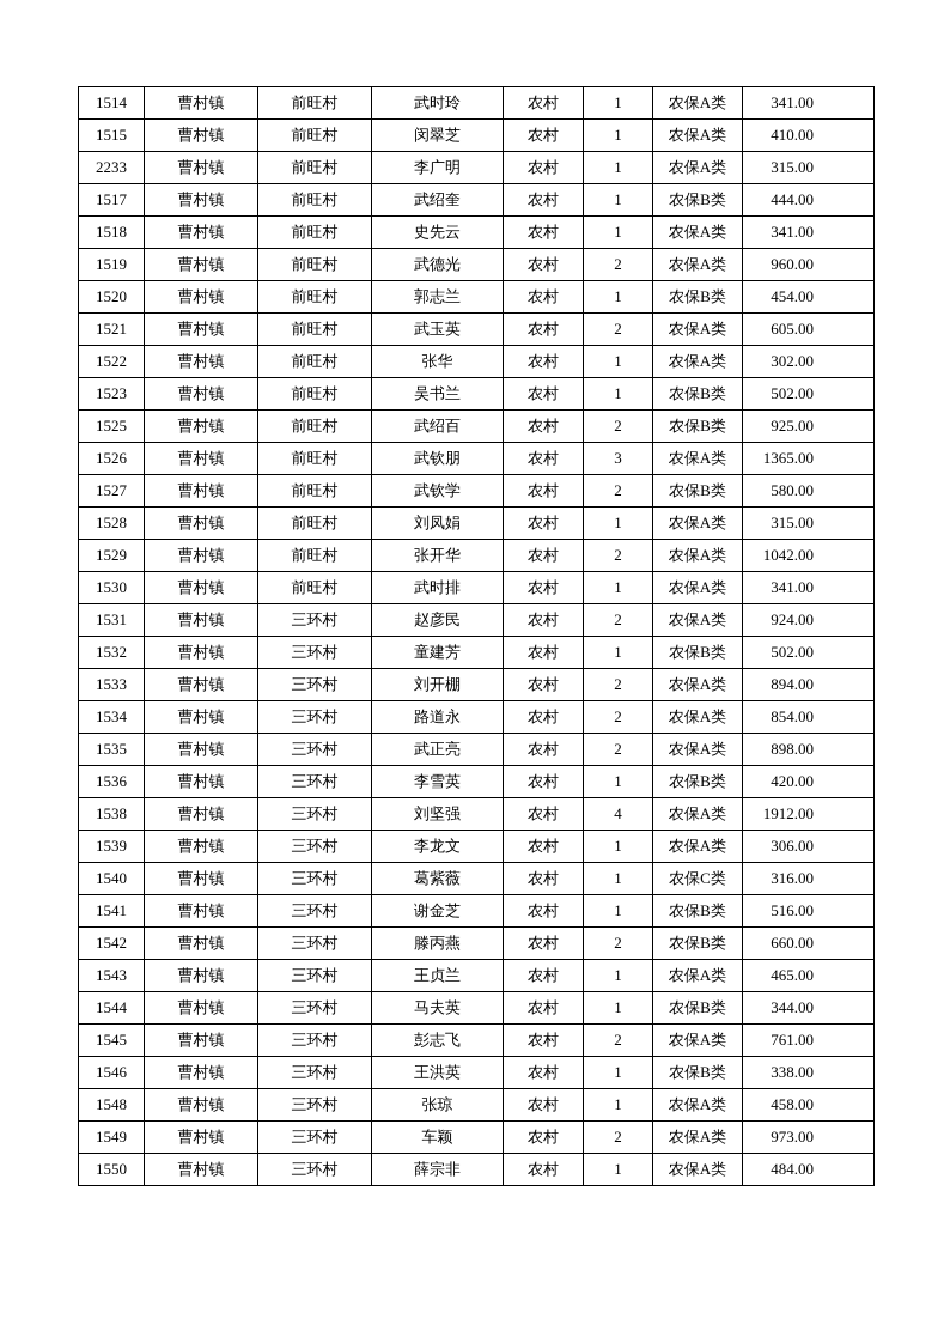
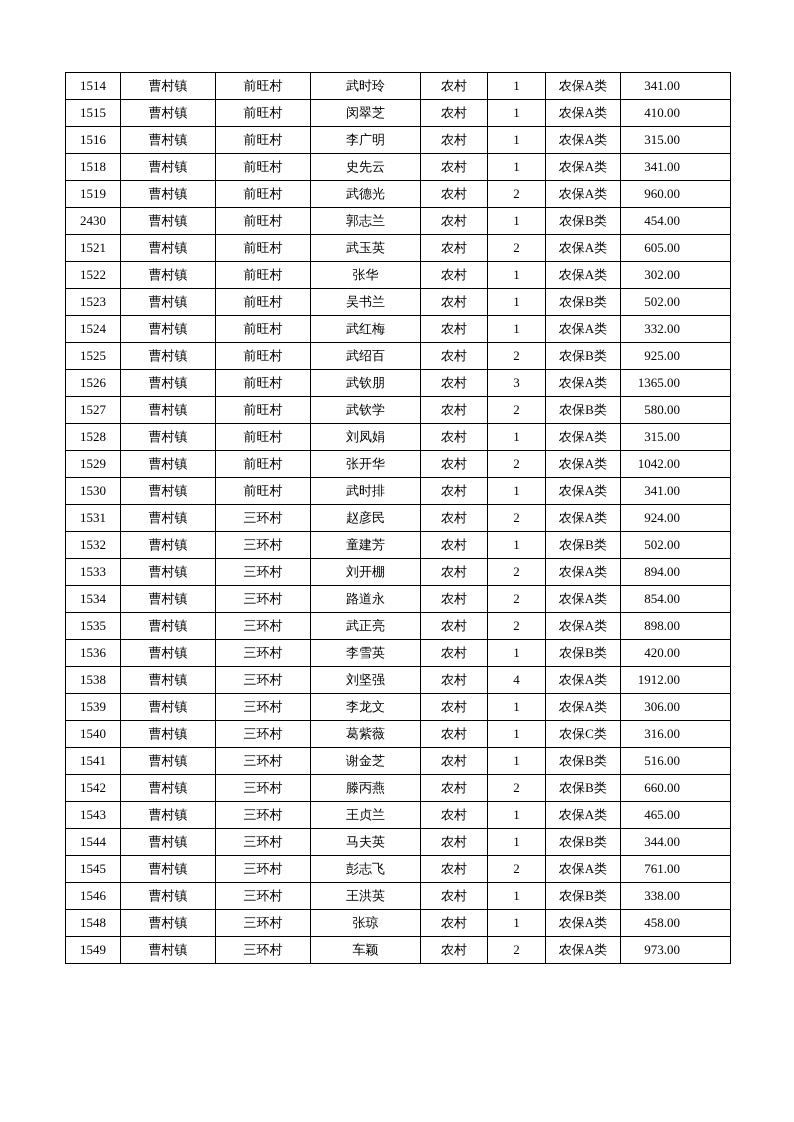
  1514	曹村镇	前旺村	武时玲	农村	1	农保A类	341.00
  1515	曹村镇	前旺村	闵翠芝	农村	1	农保A类	410.00
- 2233	曹村镇	前旺村	李广明	农村	1	农保A类	315.00
+ 1516	曹村镇	前旺村	李广明	农村	1	农保A类	315.00
- 1517	曹村镇	前旺村	武绍奎	农村	1	农保B类	444.00
  1518	曹村镇	前旺村	史先云	农村	1	农保A类	341.00
  1519	曹村镇	前旺村	武德光	农村	2	农保A类	960.00
- 1520	曹村镇	前旺村	郭志兰	农村	1	农保B类	454.00
+ 2430	曹村镇	前旺村	郭志兰	农村	1	农保B类	454.00
  1521	曹村镇	前旺村	武玉英	农村	2	农保A类	605.00
  1522	曹村镇	前旺村	张华	农村	1	农保A类	302.00
  1523	曹村镇	前旺村	吴书兰	农村	1	农保B类	502.00
+ 1524	曹村镇	前旺村	武红梅	农村	1	农保A类	332.00
  1525	曹村镇	前旺村	武绍百	农村	2	农保B类	925.00
  1526	曹村镇	前旺村	武钦朋	农村	3	农保A类	1365.00
  1527	曹村镇	前旺村	武钦学	农村	2	农保B类	580.00
  1528	曹村镇	前旺村	刘凤娟	农村	1	农保A类	315.00
  1529	曹村镇	前旺村	张开华	农村	2	农保A类	1042.00
  1530	曹村镇	前旺村	武时排	农村	1	农保A类	341.00
  1531	曹村镇	三环村	赵彦民	农村	2	农保A类	924.00
  1532	曹村镇	三环村	童建芳	农村	1	农保B类	502.00
  1533	曹村镇	三环村	刘开棚	农村	2	农保A类	894.00
  1534	曹村镇	三环村	路道永	农村	2	农保A类	854.00
  1535	曹村镇	三环村	武正亮	农村	2	农保A类	898.00
  1536	曹村镇	三环村	李雪英	农村	1	农保B类	420.00
  1538	曹村镇	三环村	刘坚强	农村	4	农保A类	1912.00
  1539	曹村镇	三环村	李龙文	农村	1	农保A类	306.00
  1540	曹村镇	三环村	葛紫薇	农村	1	农保C类	316.00
  1541	曹村镇	三环村	谢金芝	农村	1	农保B类	516.00
  1542	曹村镇	三环村	滕丙燕	农村	2	农保B类	660.00
  1543	曹村镇	三环村	王贞兰	农村	1	农保A类	465.00
  1544	曹村镇	三环村	马夫英	农村	1	农保B类	344.00
  1545	曹村镇	三环村	彭志飞	农村	2	农保A类	761.00
  1546	曹村镇	三环村	王洪英	农村	1	农保B类	338.00
  1548	曹村镇	三环村	张琼	农村	1	农保A类	458.00
  1549	曹村镇	三环村	车颖	农村	2	农保A类	973.00
- 1550	曹村镇	三环村	薛宗非	农村	1	农保A类	484.00
